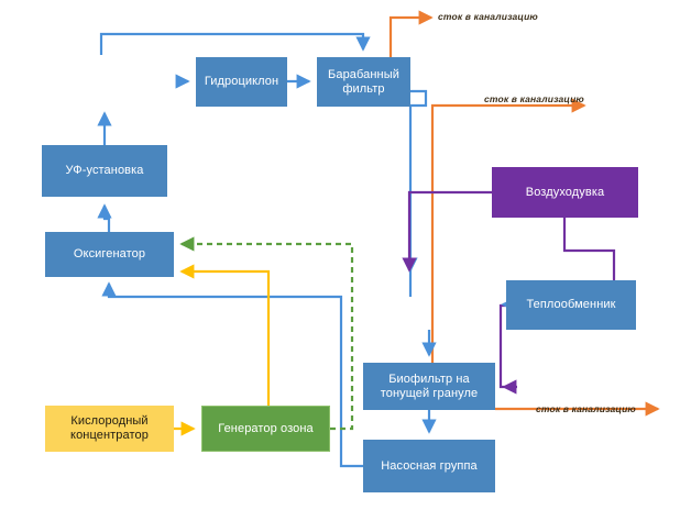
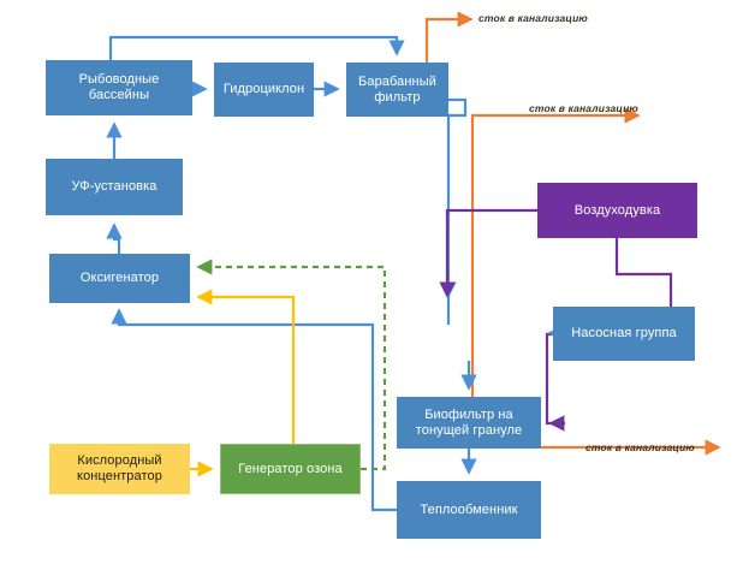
+ Рыбоводные бассейны
  Гидроциклон
  Барабанный фильтр
  УФ-установка
  Оксигенатор
  Кислородный концентратор
  Генератор озона
  Воздуходувка
- Теплообменник
+ Насосная группа
  Биофильтр на тонущей грануле
- Насосная группа
+ Теплообменник
  сток в канализацию
  сток в канализацию
  сток в канализацию
